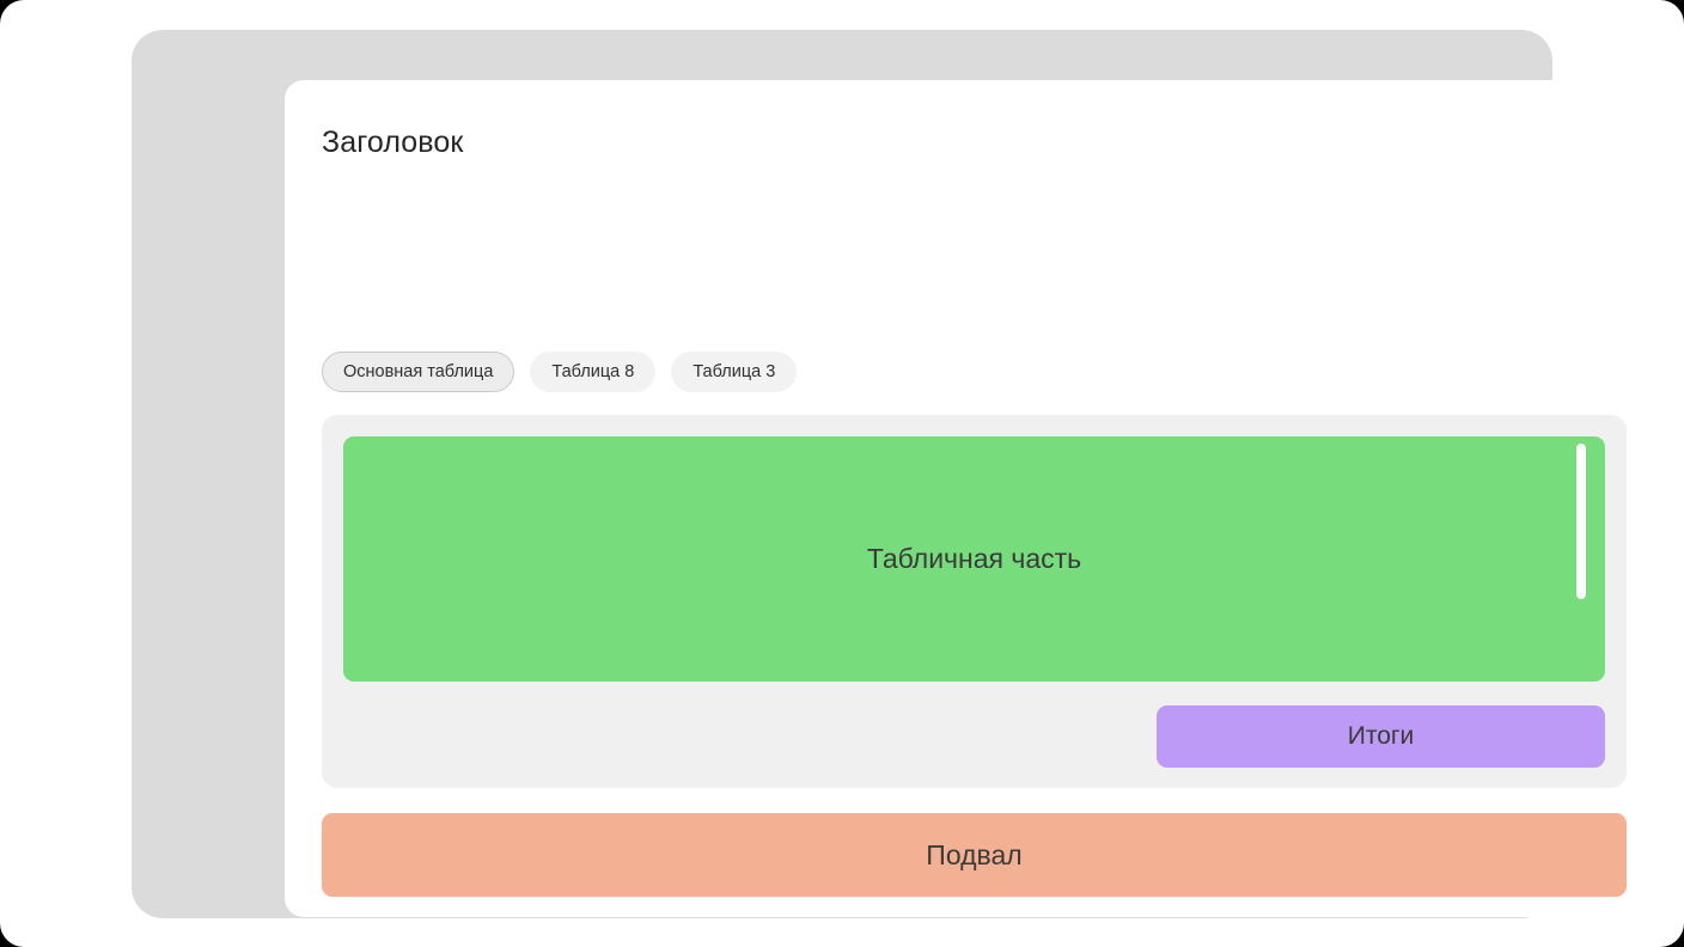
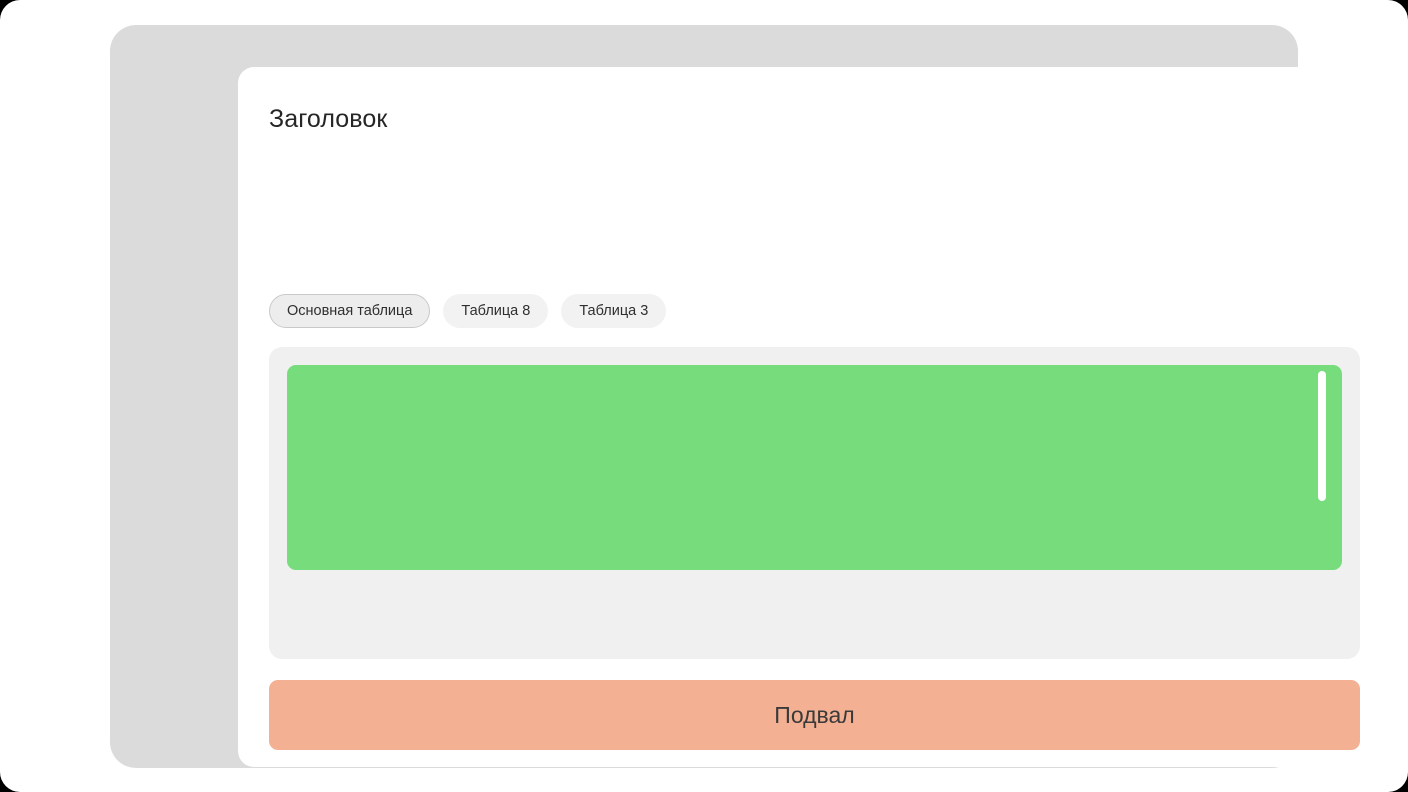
  Заголовок
  Основная таблица
  Таблица 8
  Таблица 3
- Табличная часть
- Итоги
  Подвал
